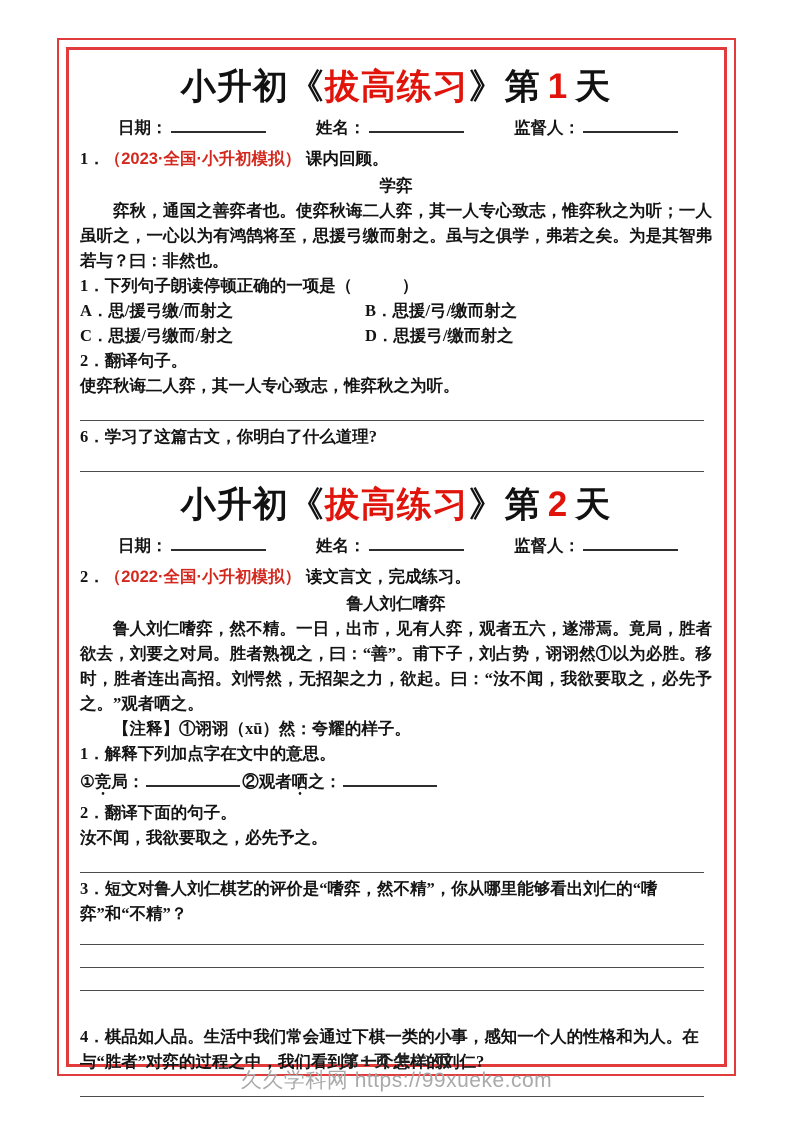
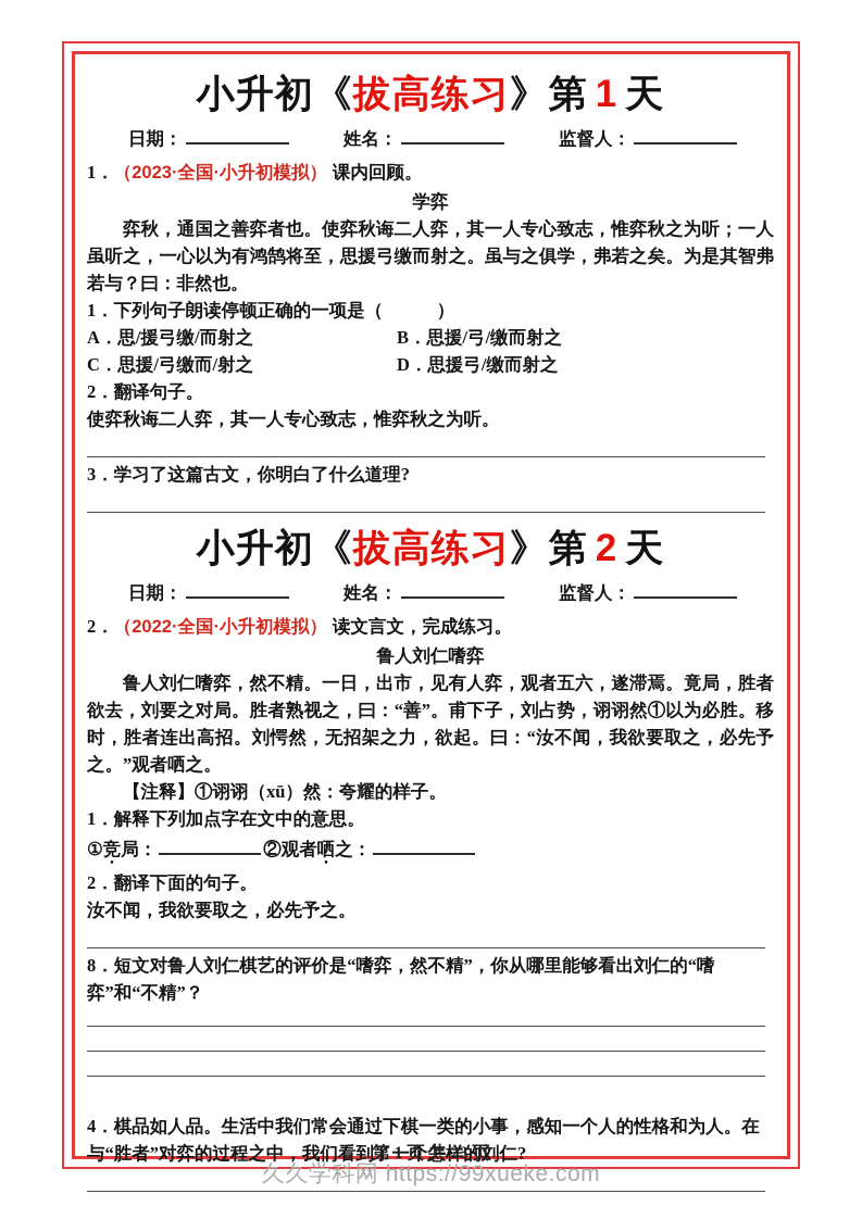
  小升初《拔高练习》第 1 天
  日期：
  姓名：
  监督人：
  1．（2023·全国·小升初模拟） 课内回顾。
  学弈
  弈秋，通国之善弈者也。使弈秋诲二人弈，其一人专心致志，惟弈秋之为听；一人虽听之，一心以为有鸿鹄将至，思援弓缴而射之。虽与之俱学，弗若之矣。为是其智弗若与？曰：非然也。
  1．下列句子朗读停顿正确的一项是（ ）
  A．思/援弓缴/而射之
  B．思援/弓/缴而射之
  C．思援/弓缴而/射之
  D．思援弓/缴而射之
  2．翻译句子。
  使弈秋诲二人弈，其一人专心致志，惟弈秋之为听。
- 6．学习了这篇古文，你明白了什么道理?
+ 3．学习了这篇古文，你明白了什么道理?
  小升初《拔高练习》第 2 天
  日期：
  姓名：
  监督人：
  2．（2022·全国·小升初模拟） 读文言文，完成练习。
  鲁人刘仁嗜弈
  鲁人刘仁嗜弈，然不精。一日，出市，见有人弈，观者五六，遂滞焉。竟局，胜者欲去，刘要之对局。胜者熟视之，曰：“善”。甫下子，刘占势，诩诩然①以为必胜。移时，胜者连出高招。刘愕然，无招架之力，欲起。曰：“汝不闻，我欲要取之，必先予之。”观者哂之。
  【注释】①诩诩（xū）然：夸耀的样子。
  1．解释下列加点字在文中的意思。
  ①竞局： ②观者哂之：
  2．翻译下面的句子。
  汝不闻，我欲要取之，必先予之。
- 3．短文对鲁人刘仁棋艺的评价是“嗜弈，然不精”，你从哪里能够看出刘仁的“嗜弈”和“不精”？
+ 8．短文对鲁人刘仁棋艺的评价是“嗜弈，然不精”，你从哪里能够看出刘仁的“嗜弈”和“不精”？
  4．棋品如人品。生活中我们常会通过下棋一类的小事，感知一个人的性格和为人。在与“胜者”对弈的过程之中，我们看到了一个怎样的刘仁?
  第 1 页 共 23 页
  久久学科网 https://99xueke.com
